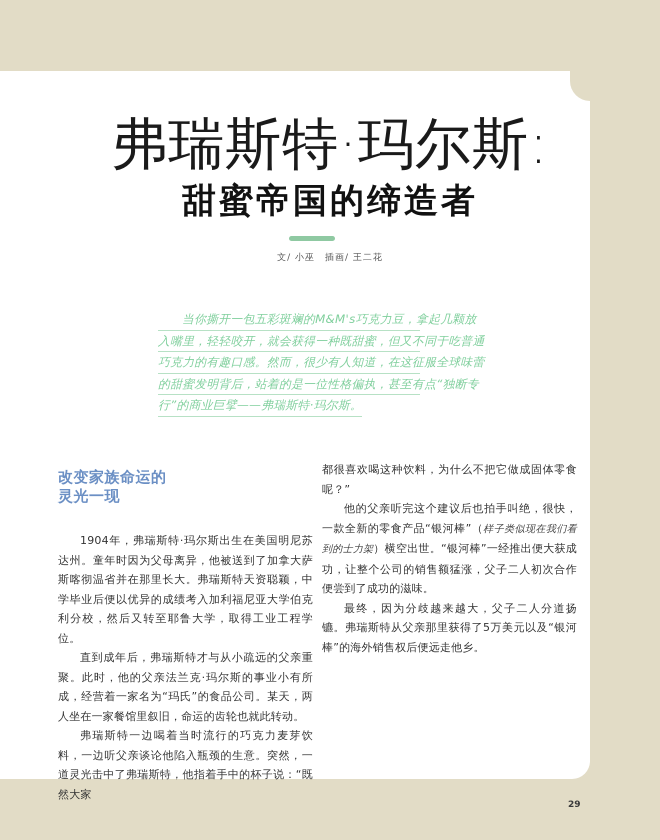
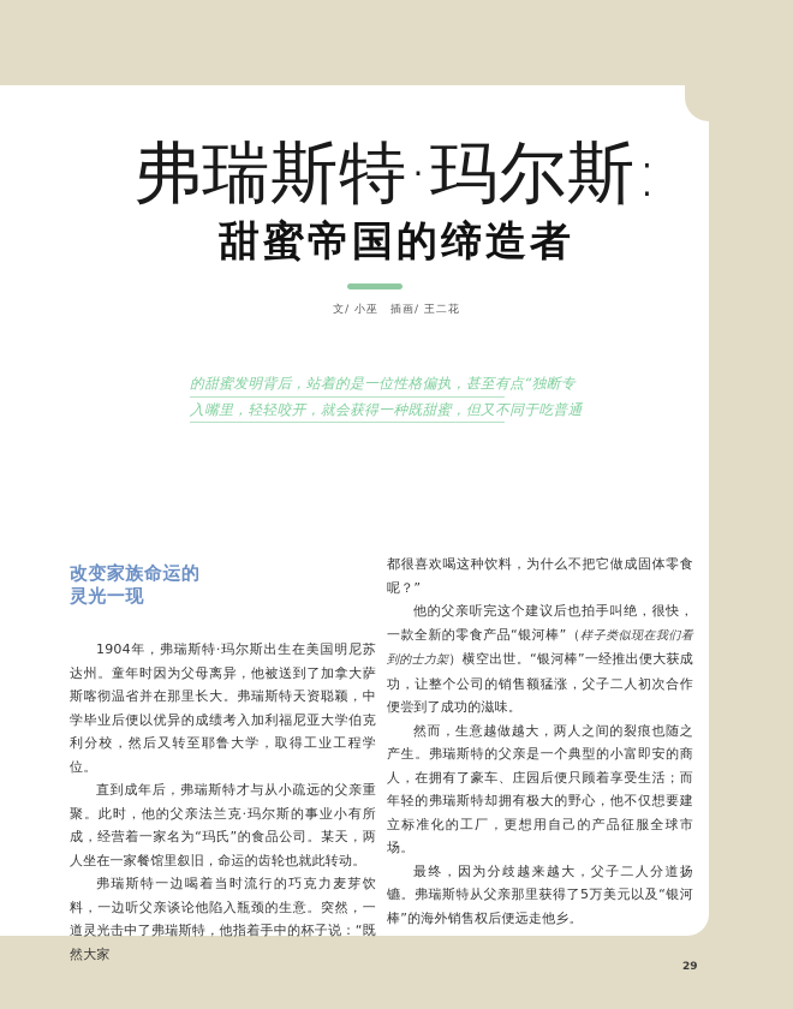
  弗瑞斯特·玛尔斯:
  甜蜜帝国的缔造者
  文/ 小巫 插画/ 王二花
- 当你撕开一包五彩斑斓的M&M's巧克力豆，拿起几颗放
- 入嘴里，轻轻咬开，就会获得一种既甜蜜，但又不同于吃普通
+ 的甜蜜发明背后，站着的是一位性格偏执，甚至有点“独断专
- 巧克力的有趣口感。然而，很少有人知道，在这征服全球味蕾
- 的甜蜜发明背后，站着的是一位性格偏执，甚至有点“独断专
+ 入嘴里，轻轻咬开，就会获得一种既甜蜜，但又不同于吃普通
- 行”的商业巨擘——弗瑞斯特·玛尔斯。
  改变家族命运的
  灵光一现
  1904年，弗瑞斯特·玛尔斯出生在美国明尼苏达州。童年时因为父母离异，他被送到了加拿大萨斯喀彻温省并在那里长大。弗瑞斯特天资聪颖，中学毕业后便以优异的成绩考入加利福尼亚大学伯克利分校，然后又转至耶鲁大学，取得工业工程学位。
  直到成年后，弗瑞斯特才与从小疏远的父亲重聚。此时，他的父亲法兰克·玛尔斯的事业小有所成，经营着一家名为“玛氏”的食品公司。某天，两人坐在一家餐馆里叙旧，命运的齿轮也就此转动。
  弗瑞斯特一边喝着当时流行的巧克力麦芽饮料，一边听父亲谈论他陷入瓶颈的生意。突然，一道灵光击中了弗瑞斯特，他指着手中的杯子说：“既然大家
  都很喜欢喝这种饮料，为什么不把它做成固体零食呢？”
  他的父亲听完这个建议后也拍手叫绝，很快，一款全新的零食产品“银河棒”（样子类似现在我们看到的士力架）横空出世。“银河棒”一经推出便大获成功，让整个公司的销售额猛涨，父子二人初次合作便尝到了成功的滋味。
+ 然而，生意越做越大，两人之间的裂痕也随之产生。弗瑞斯特的父亲是一个典型的小富即安的商人，在拥有了豪车、庄园后便只顾着享受生活；而年轻的弗瑞斯特却拥有极大的野心，他不仅想要建立标准化的工厂，更想用自己的产品征服全球市场。
  最终，因为分歧越来越大，父子二人分道扬镳。弗瑞斯特从父亲那里获得了5万美元以及“银河棒”的海外销售权后便远走他乡。
  29
